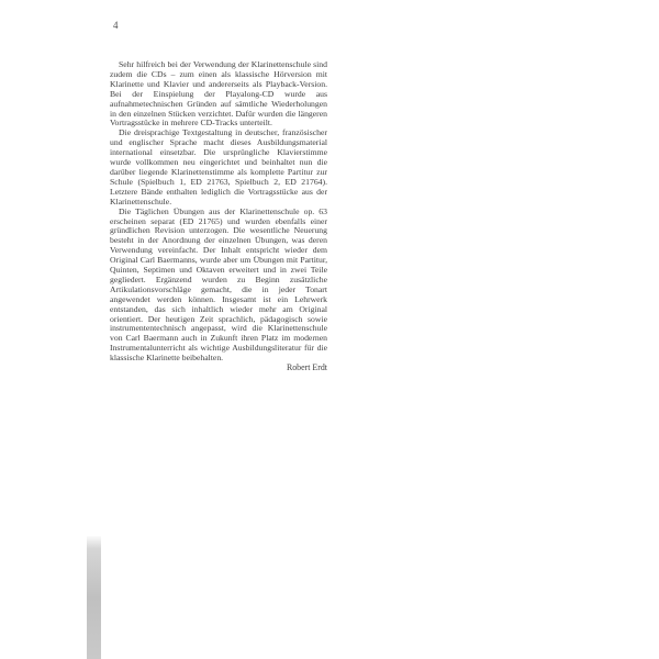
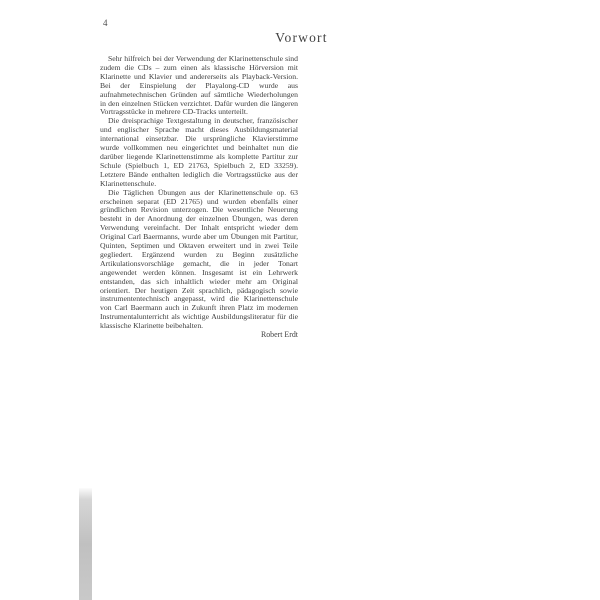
  4
+ Vorwort
  Sehr hilfreich bei der Verwendung der Klarinettenschule sind zudem die CDs – zum einen als klassische Hörversion mit Klarinette und Klavier und andererseits als Playback-Version. Bei der Einspielung der Playalong-CD wurde aus aufnahmetechnischen Gründen auf sämtliche Wiederholungen in den einzelnen Stücken verzichtet. Dafür wurden die längeren Vortragsstücke in mehrere CD-Tracks unterteilt.
- Die dreisprachige Textgestaltung in deutscher, französischer und englischer Sprache macht dieses Ausbildungsmaterial international einsetzbar. Die ursprüngliche Klavierstimme wurde vollkommen neu eingerichtet und beinhaltet nun die darüber liegende Klarinettenstimme als komplette Partitur zur Schule (Spielbuch 1, ED 21763, Spielbuch 2, ED 21764). Letztere Bände enthalten lediglich die Vortragsstücke aus der Klarinettenschule.
+ Die dreisprachige Textgestaltung in deutscher, französischer und englischer Sprache macht dieses Ausbildungsmaterial international einsetzbar. Die ursprüngliche Klavierstimme wurde vollkommen neu eingerichtet und beinhaltet nun die darüber liegende Klarinettenstimme als komplette Partitur zur Schule (Spielbuch 1, ED 21763, Spielbuch 2, ED 33259). Letztere Bände enthalten lediglich die Vortragsstücke aus der Klarinettenschule.
  Die Täglichen Übungen aus der Klarinettenschule op. 63 erscheinen separat (ED 21765) und wurden ebenfalls einer gründlichen Revision unterzogen. Die wesentliche Neuerung besteht in der Anordnung der einzelnen Übungen, was deren Verwendung vereinfacht. Der Inhalt entspricht wieder dem Original Carl Baermanns, wurde aber um Übungen mit Partitur, Quinten, Septimen und Oktaven erweitert und in zwei Teile gegliedert. Ergänzend wurden zu Beginn zusätzliche Artikulationsvorschläge gemacht, die in jeder Tonart angewendet werden können. Insgesamt ist ein Lehrwerk entstanden, das sich inhaltlich wieder mehr am Original orientiert. Der heutigen Zeit sprachlich, pädagogisch sowie instrumententechnisch angepasst, wird die Klarinettenschule von Carl Baermann auch in Zukunft ihren Platz im modernen Instrumentalunterricht als wichtige Ausbildungsliteratur für die klassische Klarinette beibehalten.
  Robert Erdt
